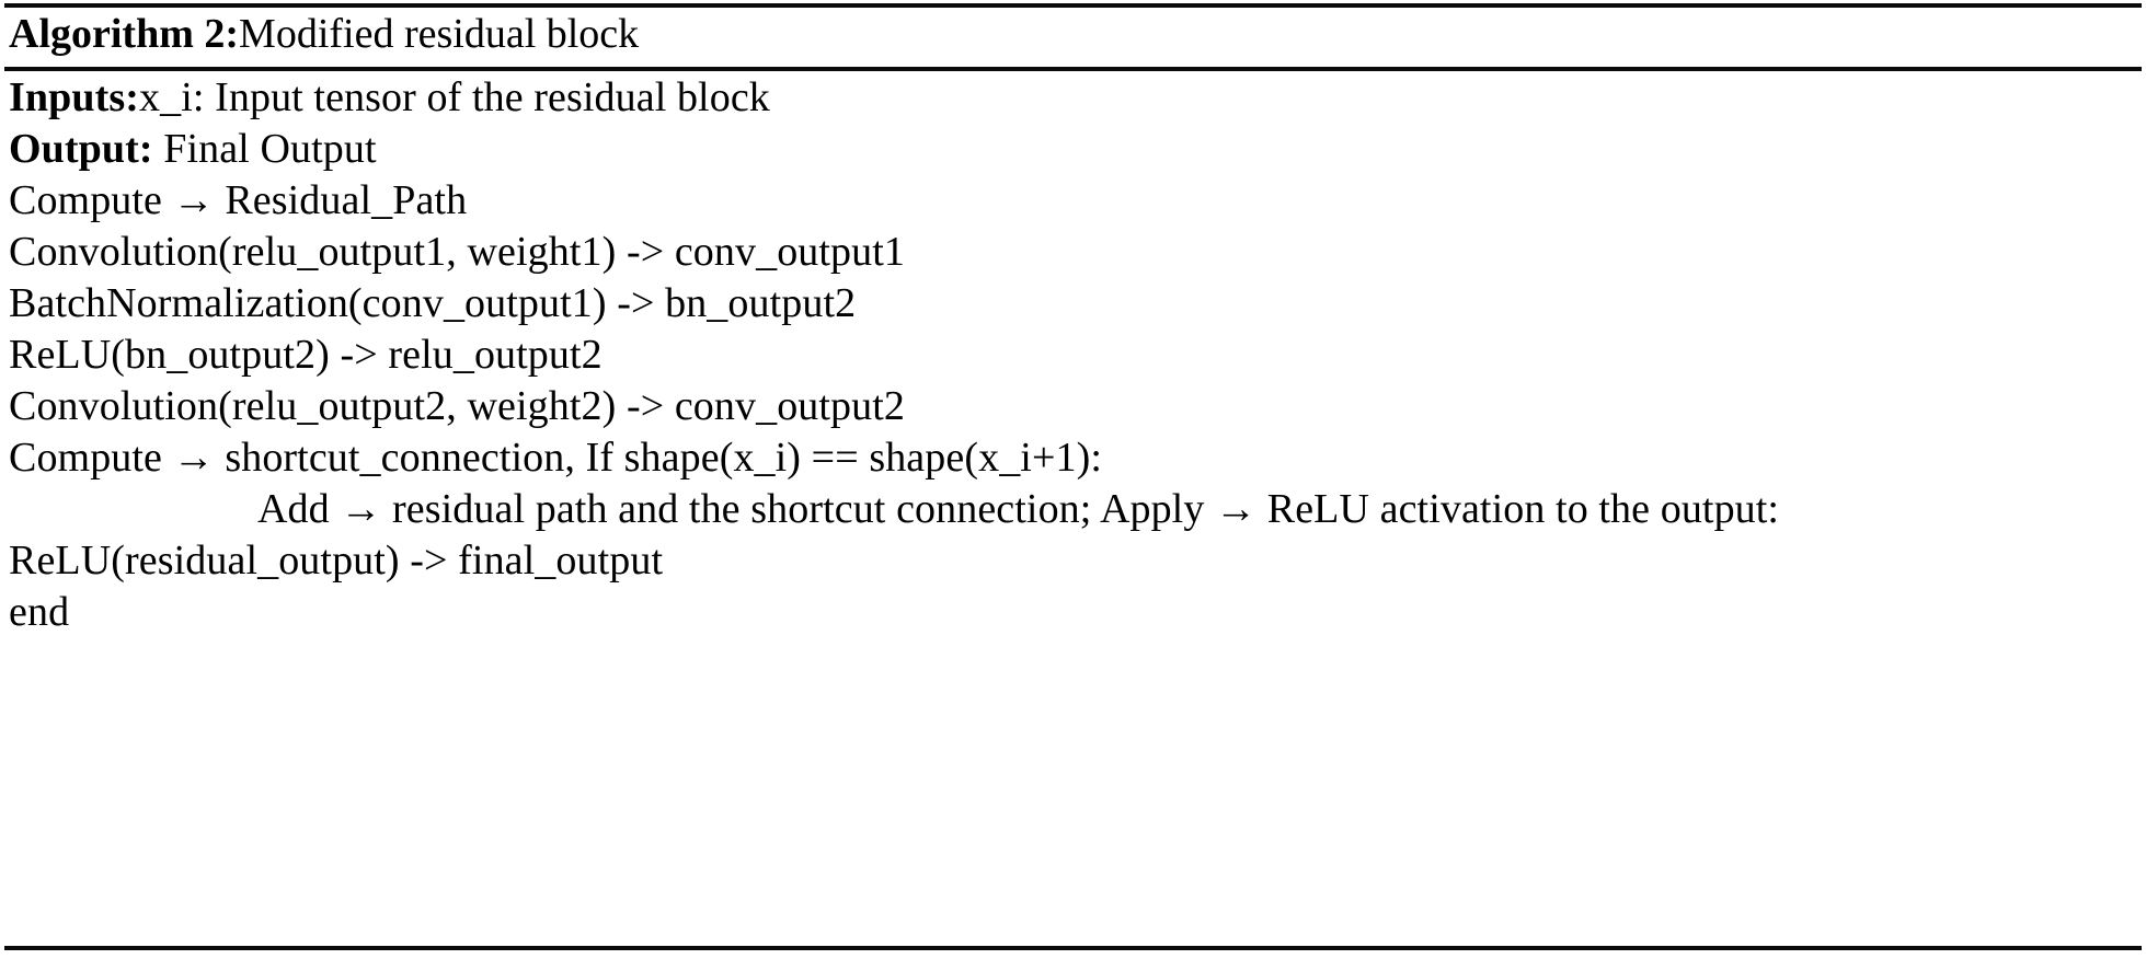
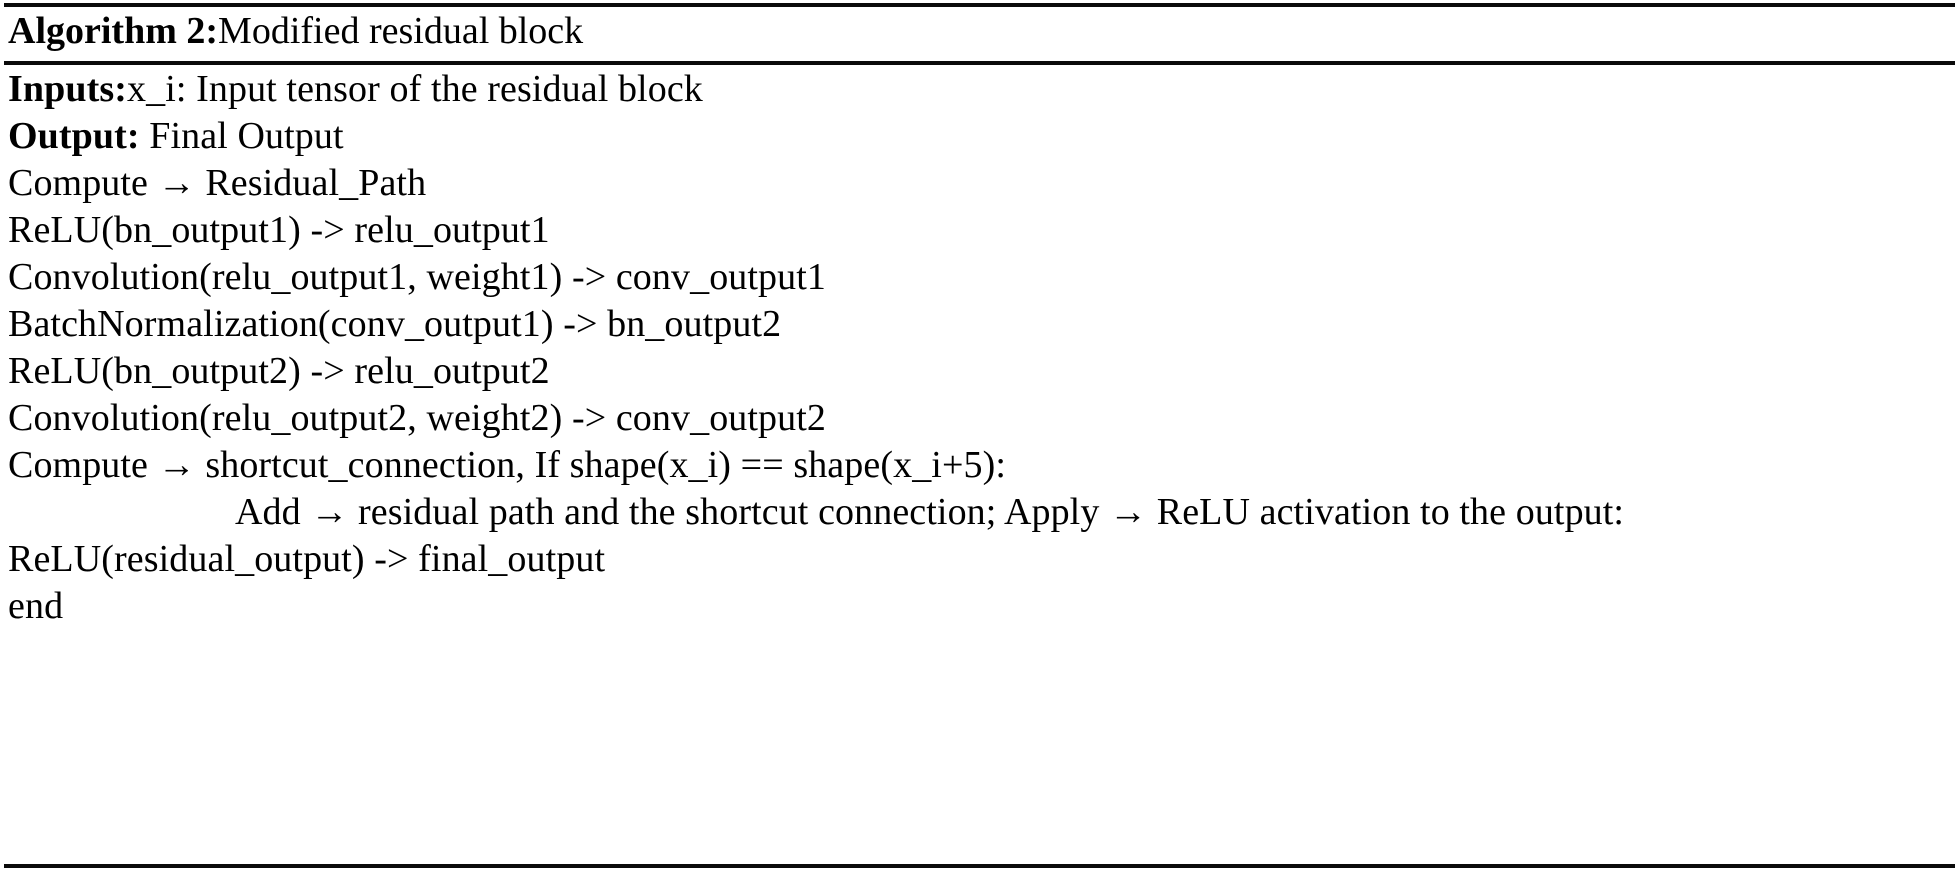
  Algorithm 2:Modified residual block
  Inputs:x_i: Input tensor of the residual block
  Output: Final Output
  Compute → Residual_Path
+ ReLU(bn_output1) -> relu_output1
  Convolution(relu_output1, weight1) -> conv_output1
  BatchNormalization(conv_output1) -> bn_output2
  ReLU(bn_output2) -> relu_output2
  Convolution(relu_output2, weight2) -> conv_output2
- Compute → shortcut_connection, If shape(x_i) == shape(x_i+1):
+ Compute → shortcut_connection, If shape(x_i) == shape(x_i+5):
  Add → residual path and the shortcut connection; Apply → ReLU activation to the output:
  ReLU(residual_output) -> final_output
  end
